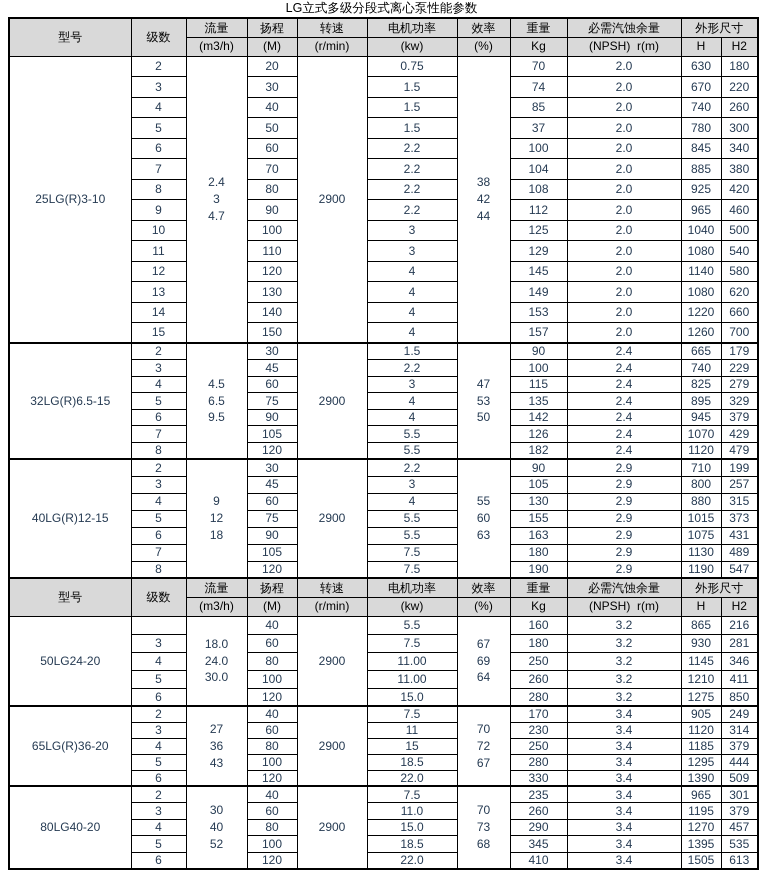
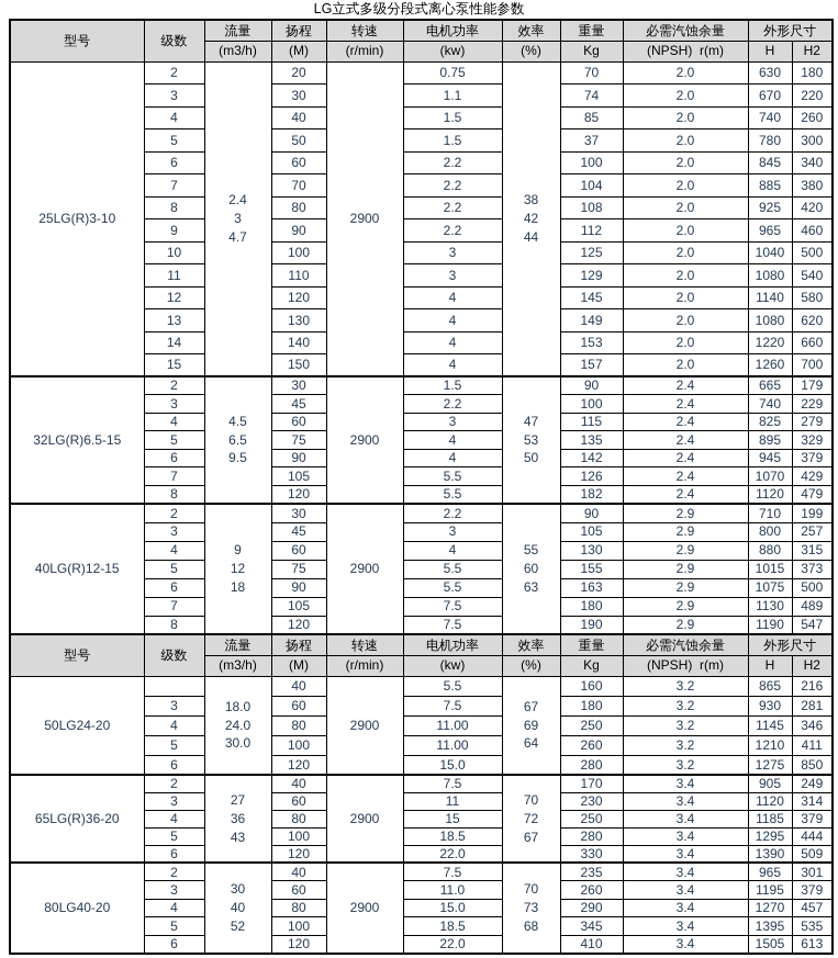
  LG立式多级分段式离心泵性能参数
  型号	级数	流量	扬程	转速	电机功率	效率	重量	必需汽蚀余量	外形尺寸
  (m3/h)	(M)	(r/min)	(kw)	(%)	Kg	(NPSH) r(m)	H	H2
  25LG(R)3-10	2	2.4 3 4.7	20	2900	0.75	38 42 44	70	2.0	630	180
- 3	30	1.5	74	2.0	670	220
+ 3	30	1.1	74	2.0	670	220
  4	40	1.5	85	2.0	740	260
  5	50	1.5	37	2.0	780	300
  6	60	2.2	100	2.0	845	340
  7	70	2.2	104	2.0	885	380
  8	80	2.2	108	2.0	925	420
  9	90	2.2	112	2.0	965	460
  10	100	3	125	2.0	1040	500
  11	110	3	129	2.0	1080	540
  12	120	4	145	2.0	1140	580
  13	130	4	149	2.0	1080	620
  14	140	4	153	2.0	1220	660
  15	150	4	157	2.0	1260	700
  32LG(R)6.5-15	2	4.5 6.5 9.5	30	2900	1.5	47 53 50	90	2.4	665	179
  3	45	2.2	100	2.4	740	229
  4	60	3	115	2.4	825	279
  5	75	4	135	2.4	895	329
  6	90	4	142	2.4	945	379
  7	105	5.5	126	2.4	1070	429
  8	120	5.5	182	2.4	1120	479
  40LG(R)12-15	2	9 12 18	30	2900	2.2	55 60 63	90	2.9	710	199
  3	45	3	105	2.9	800	257
  4	60	4	130	2.9	880	315
  5	75	5.5	155	2.9	1015	373
- 6	90	5.5	163	2.9	1075	431
+ 6	90	5.5	163	2.9	1075	500
  7	105	7.5	180	2.9	1130	489
  8	120	7.5	190	2.9	1190	547
  型号	级数	流量	扬程	转速	电机功率	效率	重量	必需汽蚀余量	外形尺寸
  (m3/h)	(M)	(r/min)	(kw)	(%)	Kg	(NPSH) r(m)	H	H2
  50LG24-20		18.0 24.0 30.0	40	2900	5.5	67 69 64	160	3.2	865	216
  3	60	7.5	180	3.2	930	281
  4	80	11.00	250	3.2	1145	346
  5	100	11.00	260	3.2	1210	411
  6	120	15.0	280	3.2	1275	850
  65LG(R)36-20	2	27 36 43	40	2900	7.5	70 72 67	170	3.4	905	249
  3	60	11	230	3.4	1120	314
  4	80	15	250	3.4	1185	379
  5	100	18.5	280	3.4	1295	444
  6	120	22.0	330	3.4	1390	509
  80LG40-20	2	30 40 52	40	2900	7.5	70 73 68	235	3.4	965	301
  3	60	11.0	260	3.4	1195	379
  4	80	15.0	290	3.4	1270	457
  5	100	18.5	345	3.4	1395	535
  6	120	22.0	410	3.4	1505	613
